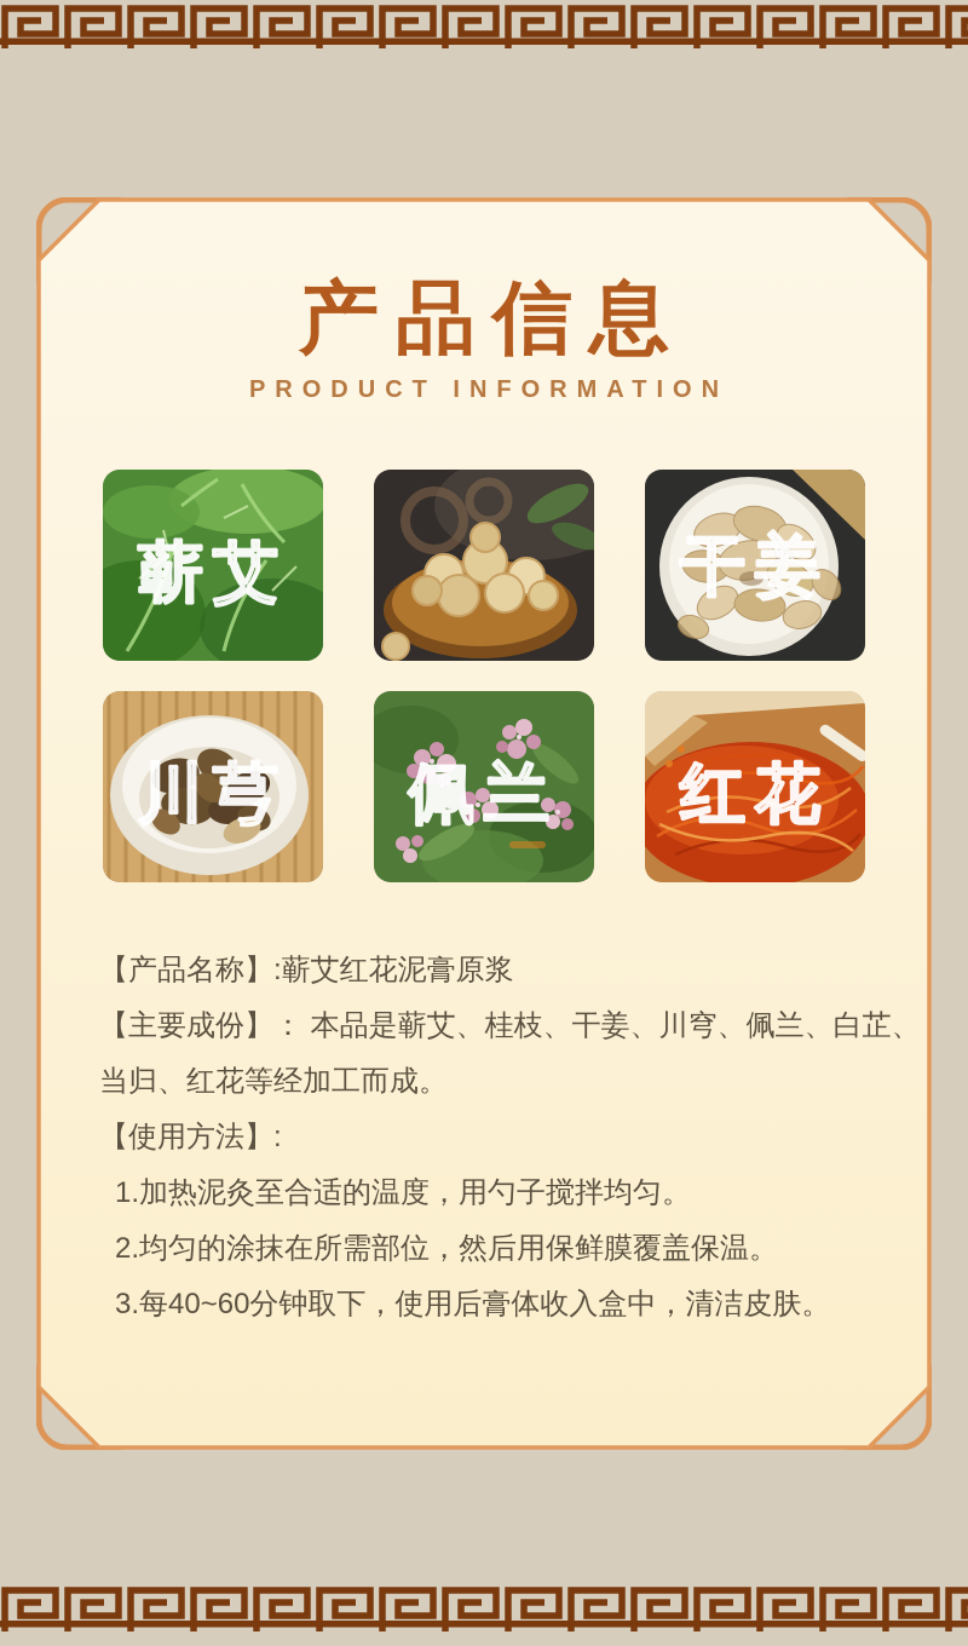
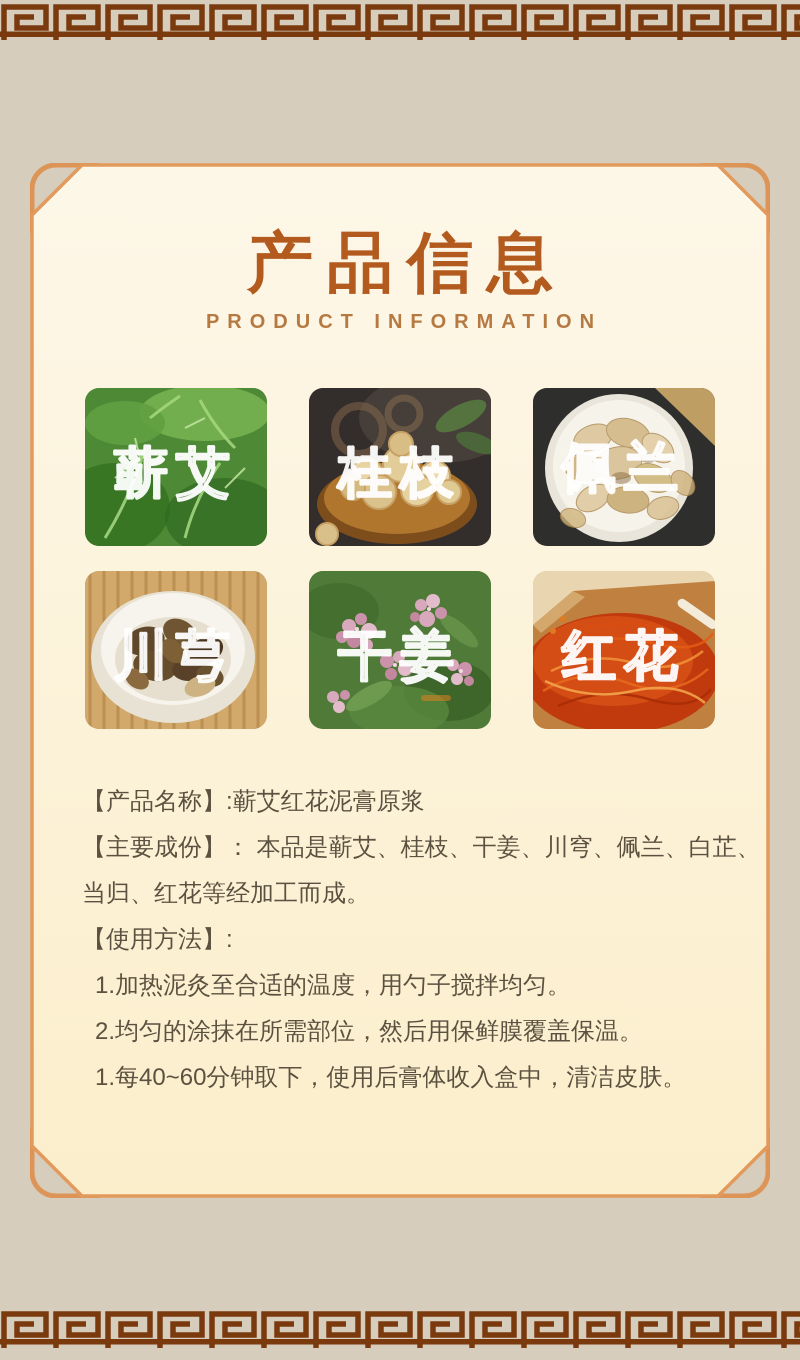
  产品信息
  PRODUCT INFORMATION
  蕲艾
+ 桂枝
- 干姜
+ 佩兰
  川芎
- 佩兰
+ 干姜
  红花
  【产品名称】:蕲艾红花泥膏原浆
  【主要成份】： 本品是蕲艾、桂枝、干姜、川穹、佩兰、白芷、
  当归、红花等经加工而成。
  【使用方法】:
  1.加热泥灸至合适的温度，用勺子搅拌均匀。
  2.均匀的涂抹在所需部位，然后用保鲜膜覆盖保温。
- 3.每40~60分钟取下，使用后膏体收入盒中，清洁皮肤。
+ 1.每40~60分钟取下，使用后膏体收入盒中，清洁皮肤。
